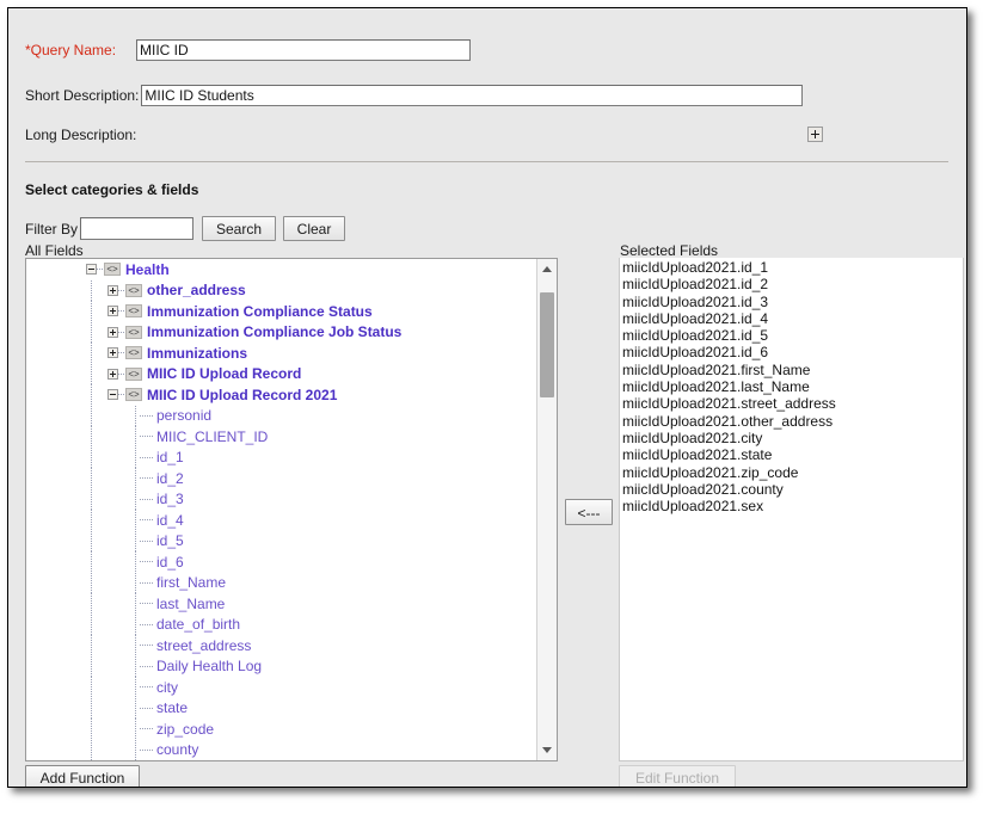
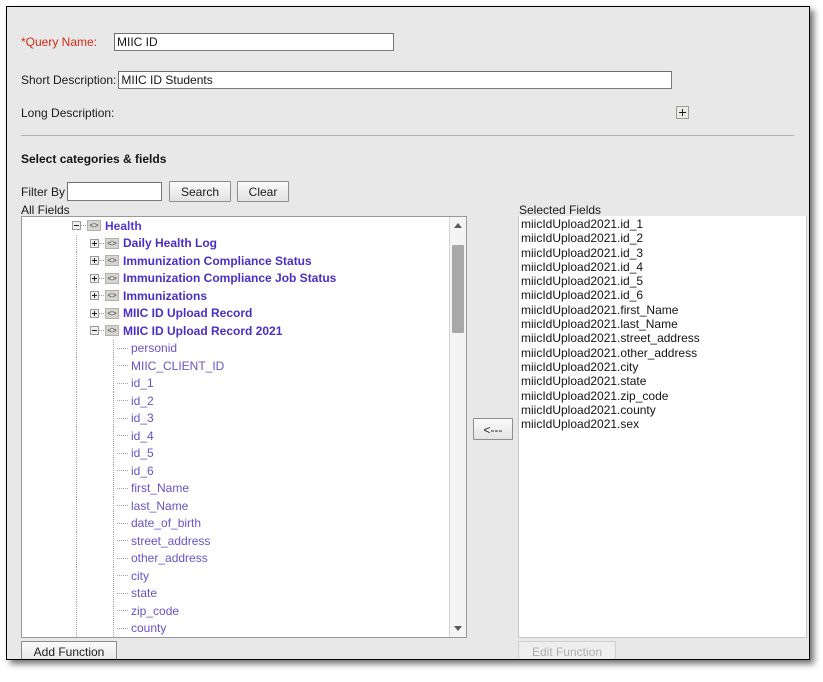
  *Query Name:
  MIIC ID
  Short Description:
  MIIC ID Students
  Long Description:
  Select categories & fields
  Filter By
  Search
  Clear
  All Fields
  Selected Fields
  <>
  Health
  <>
- other_address
+ Daily Health Log
  <>
  Immunization Compliance Status
  <>
  Immunization Compliance Job Status
  <>
  Immunizations
  <>
  MIIC ID Upload Record
  <>
  MIIC ID Upload Record 2021
  personid
  MIIC_CLIENT_ID
  id_1
  id_2
  id_3
  id_4
  id_5
  id_6
  first_Name
  last_Name
  date_of_birth
  street_address
- Daily Health Log
+ other_address
  city
  state
  zip_code
  county
  <---
  miicIdUpload2021.id_1
  miicIdUpload2021.id_2
  miicIdUpload2021.id_3
  miicIdUpload2021.id_4
  miicIdUpload2021.id_5
  miicIdUpload2021.id_6
  miicIdUpload2021.first_Name
  miicIdUpload2021.last_Name
  miicIdUpload2021.street_address
  miicIdUpload2021.other_address
  miicIdUpload2021.city
  miicIdUpload2021.state
  miicIdUpload2021.zip_code
  miicIdUpload2021.county
  miicIdUpload2021.sex
  Add Function
  Edit Function
